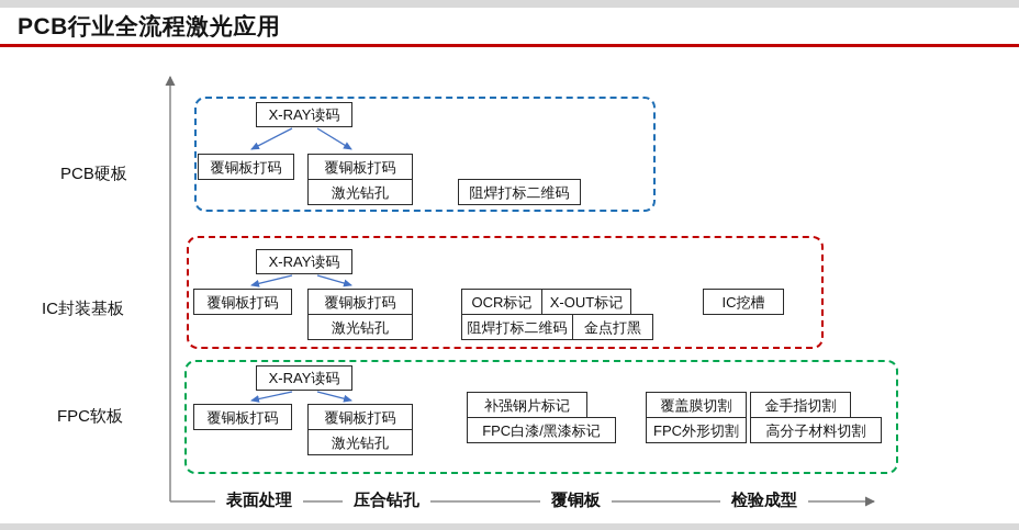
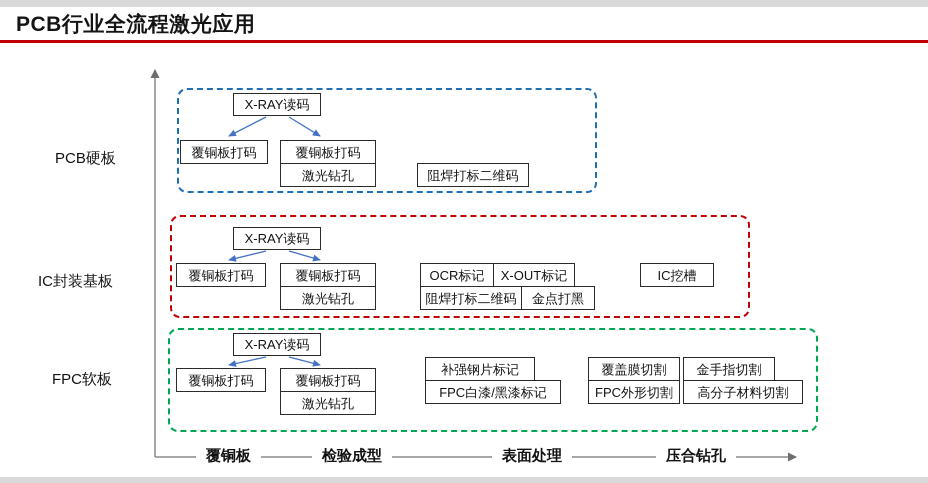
  PCB行业全流程激光应用
  PCB硬板
  IC封装基板
  FPC软板
  X-RAY读码
  覆铜板打码
  覆铜板打码
  激光钻孔
  阻焊打标二维码
  X-RAY读码
  覆铜板打码
  覆铜板打码
  激光钻孔
  OCR标记
  X-OUT标记
  阻焊打标二维码
  金点打黑
  IC挖槽
  X-RAY读码
  覆铜板打码
  覆铜板打码
  激光钻孔
  补强钢片标记
  FPC白漆/黑漆标记
  覆盖膜切割
  金手指切割
  FPC外形切割
  高分子材料切割
- 表面处理
+ 覆铜板
- 压合钻孔
+ 检验成型
- 覆铜板
+ 表面处理
- 检验成型
+ 压合钻孔
